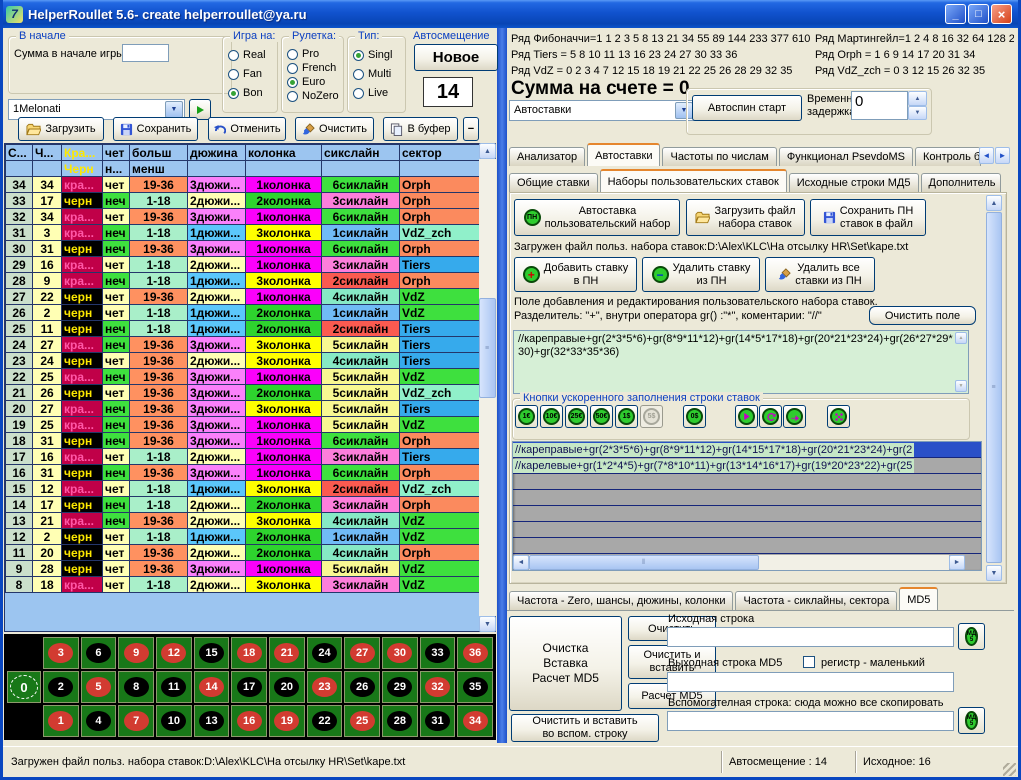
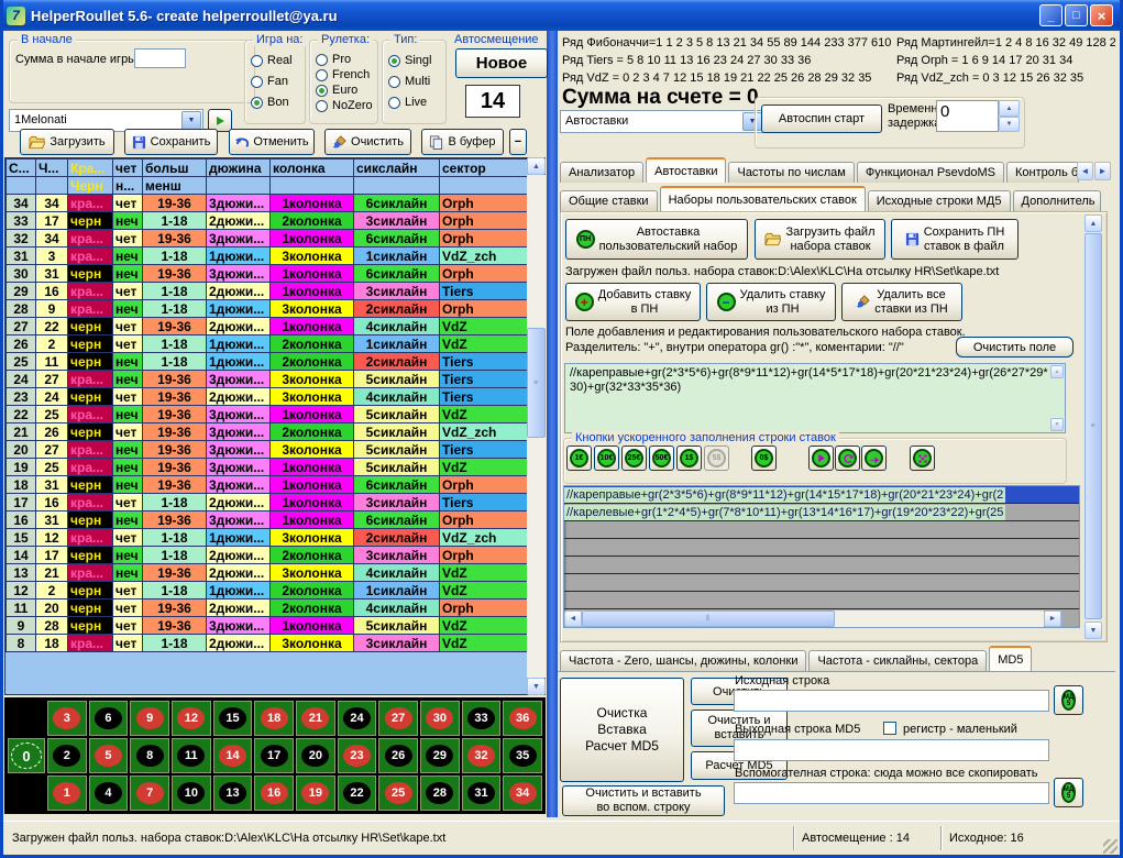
  7
  HelperRoullet 5.6- create helperroullet@ya.ru
  _
  □
  ×
  В начале
  Сумма в начале игры
  1Melonati
  Игра на:
  Real
  Fan
  Bon
  Рулетка:
  Pro
  French
  Euro
  NoZero
  Тип:
  Singl
  Multi
  Live
  Автосмещение
  Новое
  14
  Загрузить
  Сохранить
  Отменить
  Очистить
  В буфер
  −
  С...	Ч...	Кра...	чет	больш	дюжина	колонка	сикслайн	сектор
  		Черн	н...	менш
  34	34	кра...	чет	19-36	3дюжи...	1колонка	6сиклайн	Orph
  33	17	черн	неч	1-18	2дюжи...	2колонка	3сиклайн	Orph
  32	34	кра...	чет	19-36	3дюжи...	1колонка	6сиклайн	Orph
  31	3	кра...	неч	1-18	1дюжи...	3колонка	1сиклайн	VdZ_zch
  30	31	черн	неч	19-36	3дюжи...	1колонка	6сиклайн	Orph
  29	16	кра...	чет	1-18	2дюжи...	1колонка	3сиклайн	Tiers
  28	9	кра...	неч	1-18	1дюжи...	3колонка	2сиклайн	Orph
  27	22	черн	чет	19-36	2дюжи...	1колонка	4сиклайн	VdZ
  26	2	черн	чет	1-18	1дюжи...	2колонка	1сиклайн	VdZ
  25	11	черн	неч	1-18	1дюжи...	2колонка	2сиклайн	Tiers
  24	27	кра...	неч	19-36	3дюжи...	3колонка	5сиклайн	Tiers
  23	24	черн	чет	19-36	2дюжи...	3колонка	4сиклайн	Tiers
  22	25	кра...	неч	19-36	3дюжи...	1колонка	5сиклайн	VdZ
  21	26	черн	чет	19-36	3дюжи...	2колонка	5сиклайн	VdZ_zch
  20	27	кра...	неч	19-36	3дюжи...	3колонка	5сиклайн	Tiers
  19	25	кра...	неч	19-36	3дюжи...	1колонка	5сиклайн	VdZ
  18	31	черн	неч	19-36	3дюжи...	1колонка	6сиклайн	Orph
  17	16	кра...	чет	1-18	2дюжи...	1колонка	3сиклайн	Tiers
  16	31	черн	неч	19-36	3дюжи...	1колонка	6сиклайн	Orph
  15	12	кра...	чет	1-18	1дюжи...	3колонка	2сиклайн	VdZ_zch
  14	17	черн	неч	1-18	2дюжи...	2колонка	3сиклайн	Orph
  13	21	кра...	неч	19-36	2дюжи...	3колонка	4сиклайн	VdZ
  12	2	черн	чет	1-18	1дюжи...	2колонка	1сиклайн	VdZ
  11	20	черн	чет	19-36	2дюжи...	2колонка	4сиклайн	Orph
  9	28	черн	чет	19-36	3дюжи...	1колонка	5сиклайн	VdZ
  8	18	кра...	чет	1-18	2дюжи...	3колонка	3сиклайн	VdZ
  0
  3
  6
  9
  12
  15
  18
  21
  24
  27
  30
  33
  36
  2
  5
  8
  11
  14
  17
  20
  23
  26
  29
  32
  35
  1
  4
  7
  10
  13
  16
  19
  22
  25
  28
  31
  34
  Ряд Фибоначчи=1 1 2 3 5 8 13 21 34 55 89 144 233 377 610
- Ряд Мартингейл=1 2 4 8 16 32 64 128 2
+ Ряд Мартингейл=1 2 4 8 16 32 49 128 2
  Ряд Tiers = 5 8 10 11 13 16 23 24 27 30 33 36
  Ряд Orph = 1 6 9 14 17 20 31 34
  Ряд VdZ = 0 2 3 4 7 12 15 18 19 21 22 25 26 28 29 32 35
  Ряд VdZ_zch = 0 3 12 15 26 32 35
  Сумма на счете = 0
  Автоставки
  Автоспин старт
  Временн
  0
  Анализатор
  Автоставки
  Частоты по числам
  Функционал PsevdoMS
  ◄
  ►
  Общие ставки
  Наборы пользовательских ставок
  Исходные строки МД5
  Дополнитель
  Автоставка
  пользовательский набор
  Загрузить файл
  набора ставок
  Сохранить ПН
  ставок в файл
  Загружен файл польз. набора ставок:D:\Alex\KLC\На отсылку HR\Set\kape.txt
  +
  Добавить ставку
  в ПН
  −
  Удалить ставку
  из ПН
  Удалить все
  ставки из ПН
  Поле добавления и редактирования пользовательского набора ставок.
  Разделитель: "+", внутри оператора gr() :"*", коментарии: "//"
  Очистить поле
  //кареправые+gr(2*3*5*6)+gr(8*9*11*12)+gr(14*5*17*18)+gr(20*21*23*24)+gr(26*27*29*30)+gr(32*33*35*36)
  Кнопки ускоренного заполнения строки ставок
  //кареправые+gr(2*3*5*6)+gr(8*9*11*12)+gr(14*15*17*18)+gr(20*21*23*24)+gr(2
  //карелевые+gr(1*2*4*5)+gr(7*8*10*11)+gr(13*14*16*17)+gr(19*20*23*22)+gr(25
  Частота - Zero, шансы, дюжины, колонки
  Частота - сиклайны, сектора
  MD5
  Очистка
  Вставка
  Расчет MD5
  Очистить и
  вставить
  Расчет MD5
  Очистить и вставить
  во вспом. строку
  Исходная строка
  Выходная строка MD5
  регистр - маленький
  Вспомогателная строка: сюда можно все скопировать
  Загружен файл польз. набора ставок:D:\Alex\KLC\На отсылку HR\Set\kape.txt
  Автосмещение : 14
  Исходное: 16
